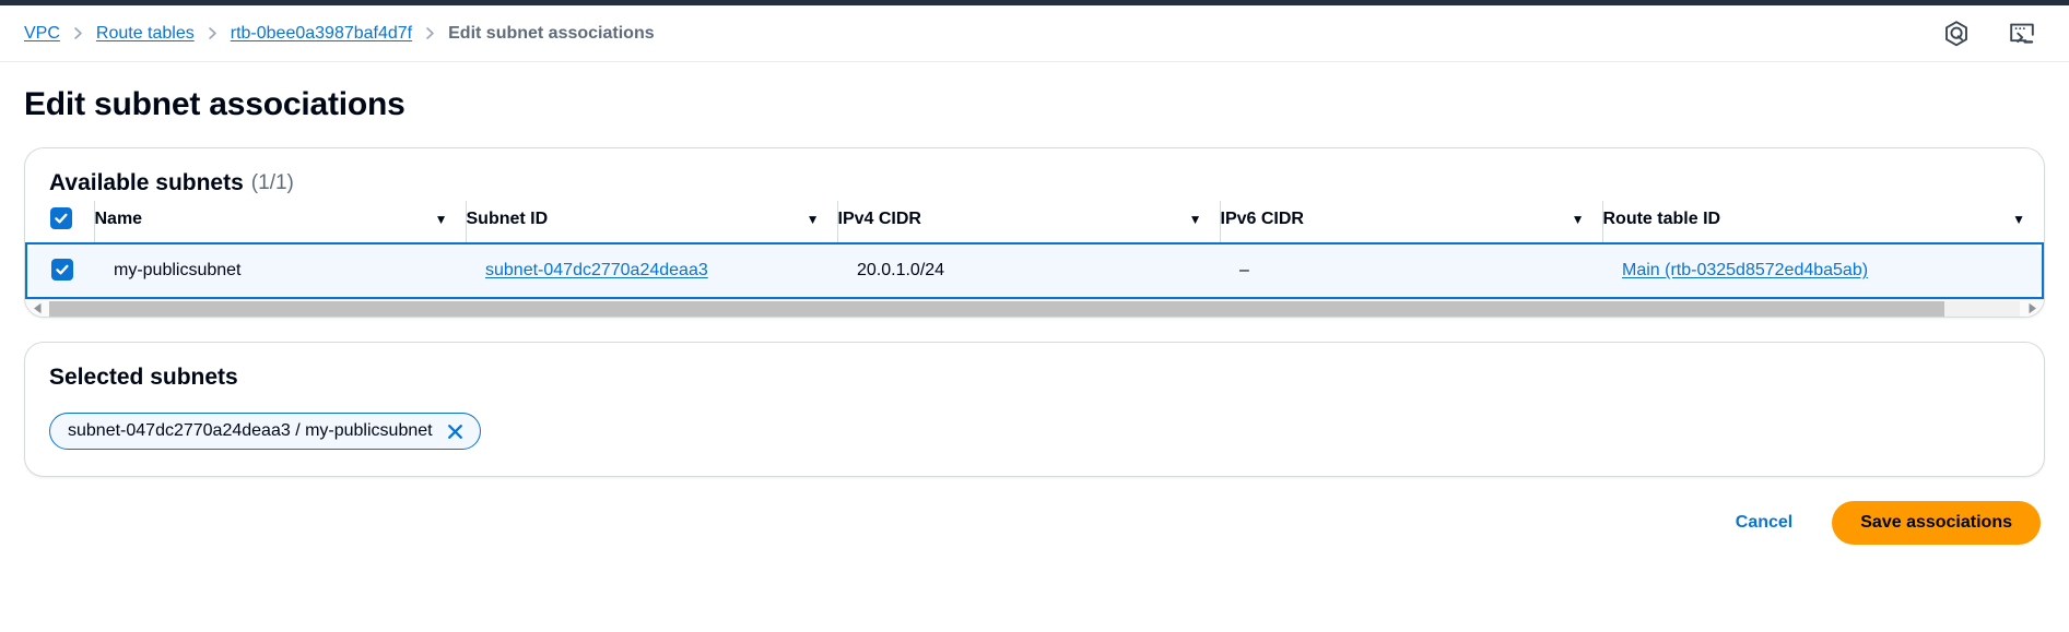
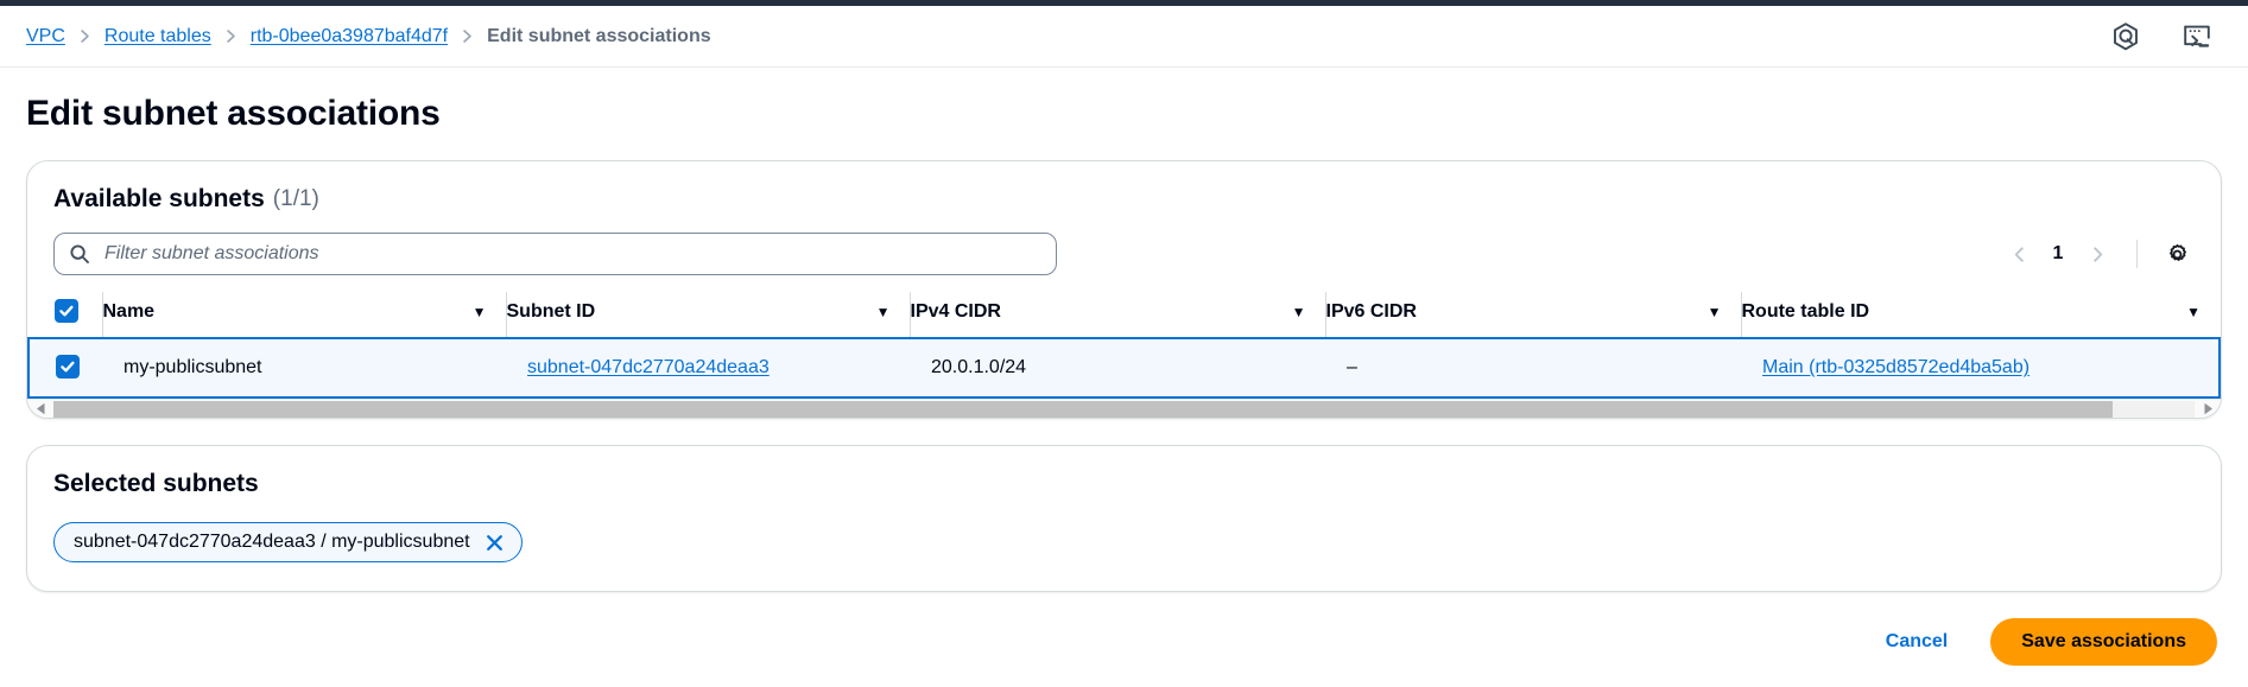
  VPC
  Route tables
  rtb-0bee0a3987baf4d7f
  Edit subnet associations
  Edit subnet associations
  Available subnets
  (1/1)
+ Filter subnet associations
+ 1
  	Name ▼	Subnet ID ▼	IPv4 CIDR ▼	IPv6 CIDR ▼	Route table ID ▼
  	my-publicsubnet	subnet-047dc2770a24deaa3	20.0.1.0/24	–	Main (rtb-0325d8572ed4ba5ab)
  Selected subnets
  subnet-047dc2770a24deaa3 / my-publicsubnet
  Cancel
  Save associations
